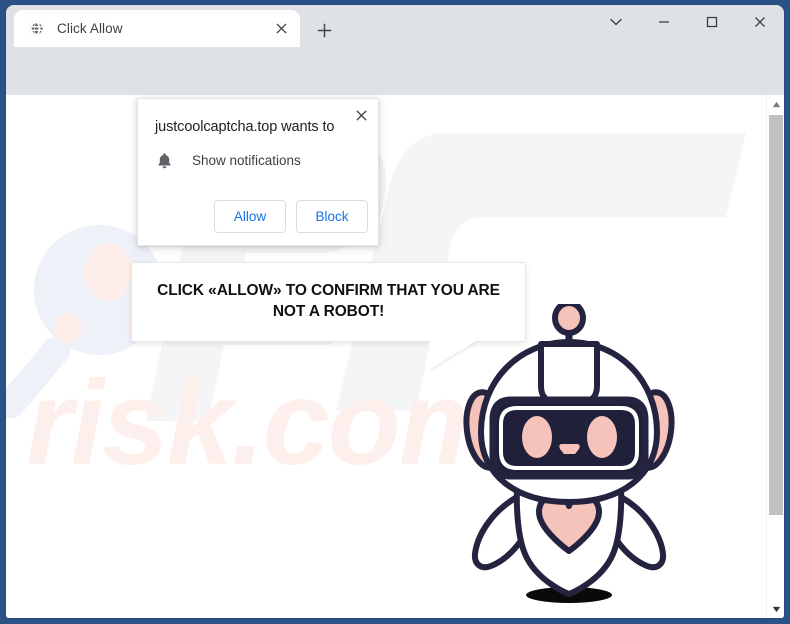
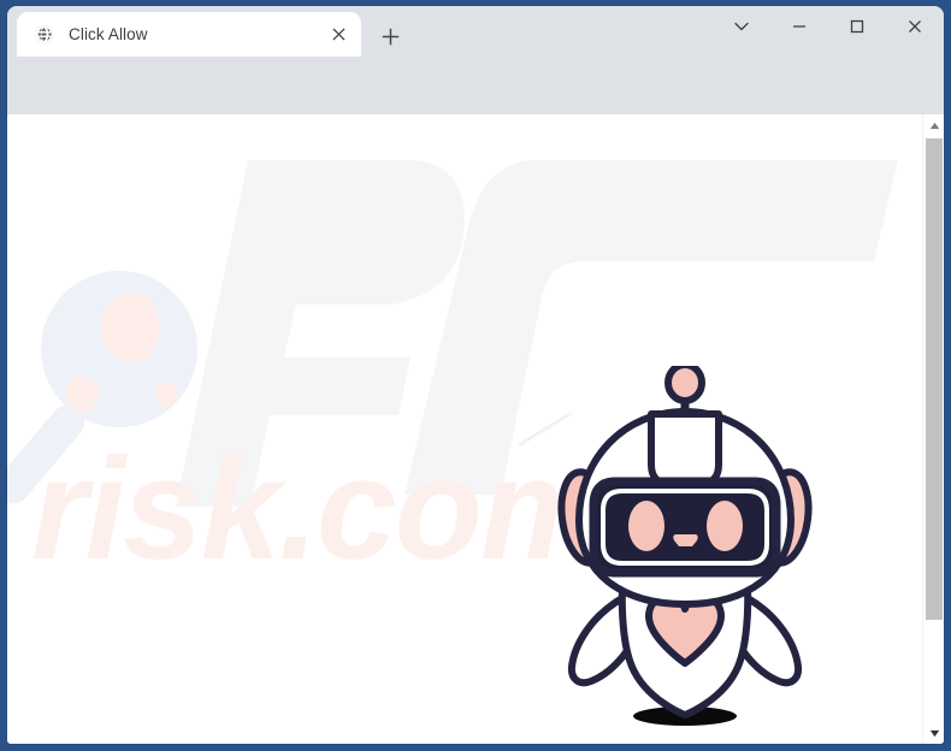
  Click Allow
  risk.com
- CLICK «ALLOW» TO CONFIRM THAT YOU ARE NOT A ROBOT!
- justcoolcaptcha.top wants to
- Show notifications
- Allow
- Block
